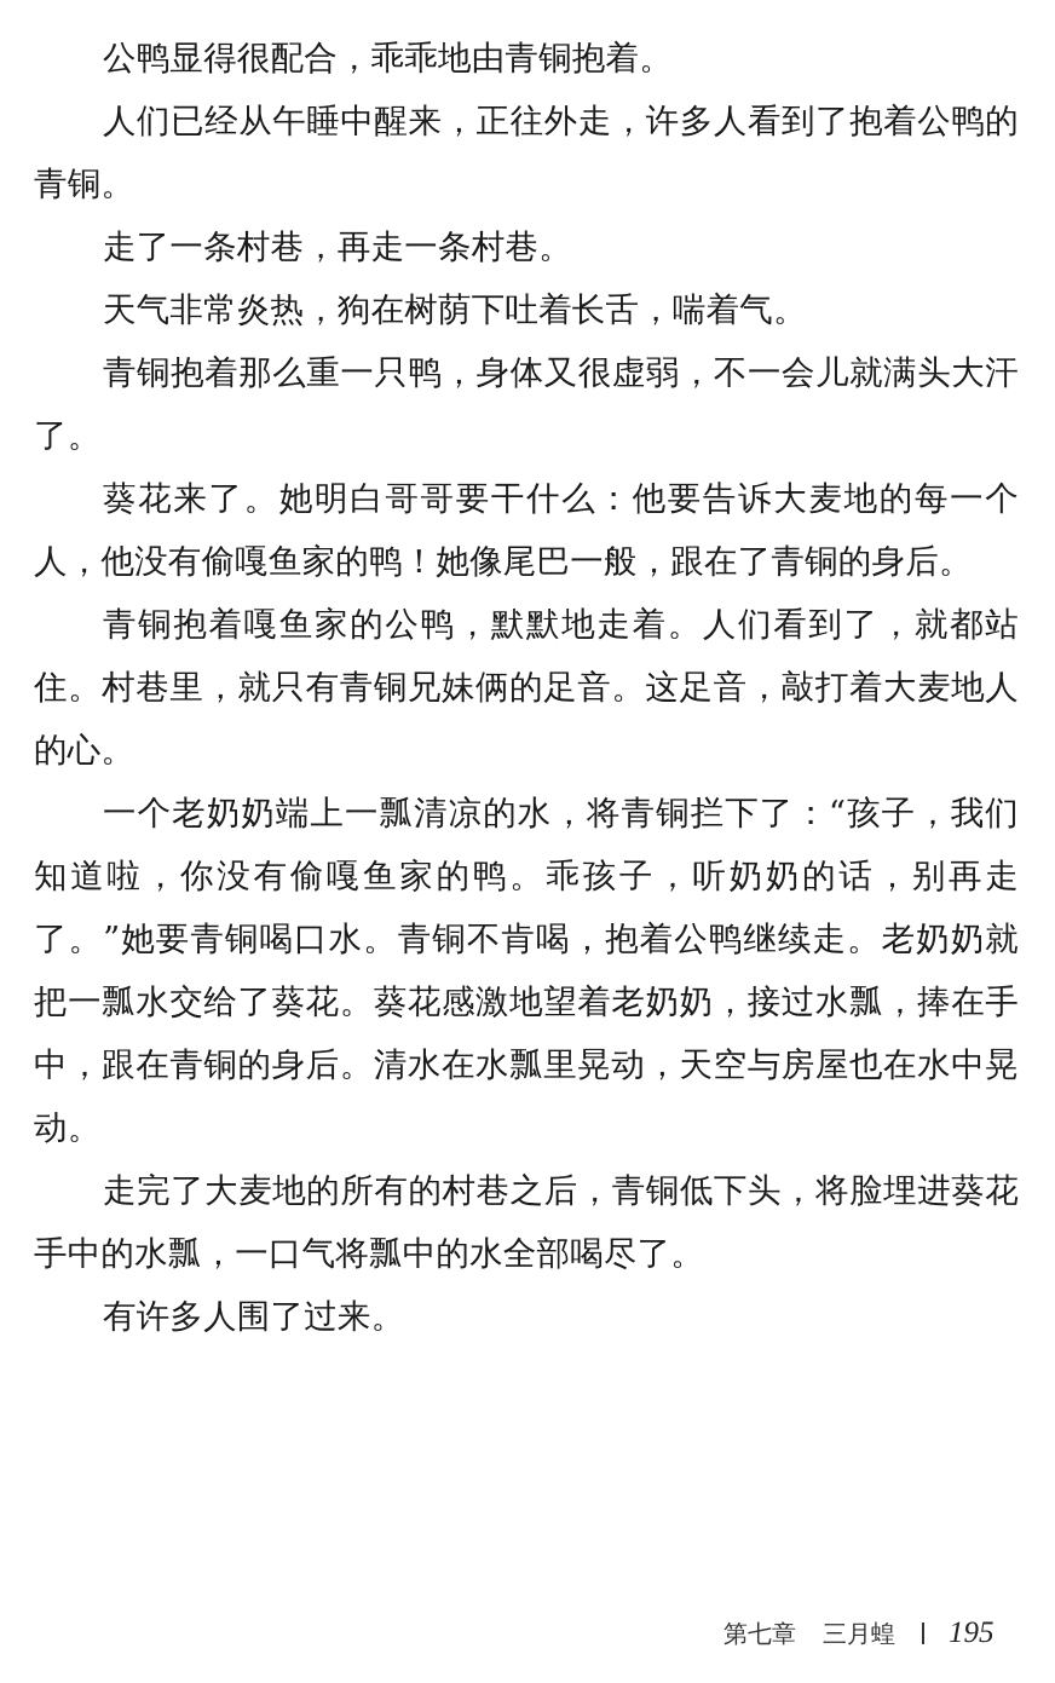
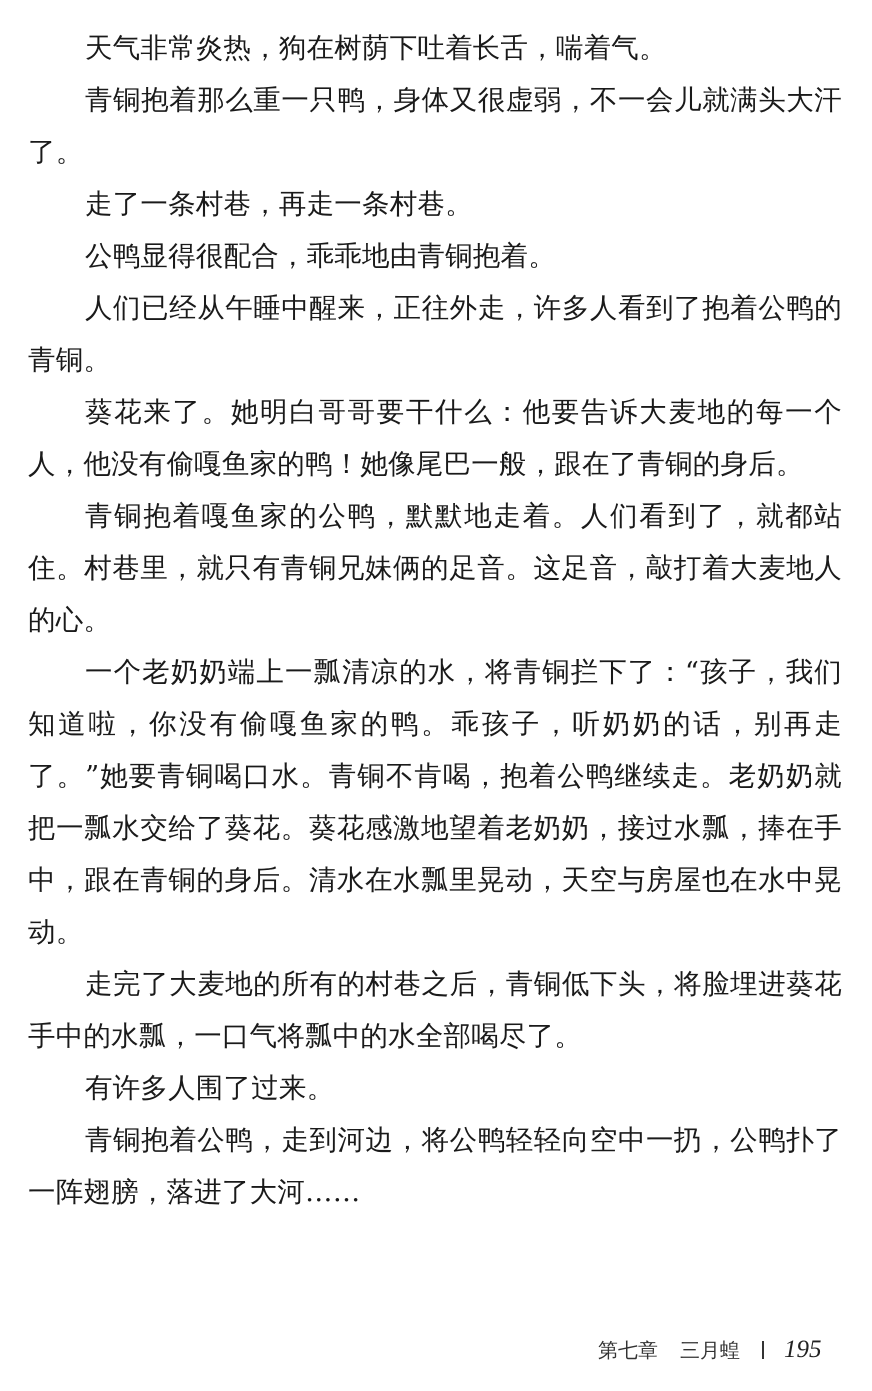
- 公鸭显得很配合，乖乖地由青铜抱着。
+ 天气非常炎热，狗在树荫下吐着长舌，喘着气。
- 人们已经从午睡中醒来，正往外走，许多人看到了抱着公鸭的青铜。
+ 青铜抱着那么重一只鸭，身体又很虚弱，不一会儿就满头大汗了。
  走了一条村巷，再走一条村巷。
- 天气非常炎热，狗在树荫下吐着长舌，喘着气。
+ 公鸭显得很配合，乖乖地由青铜抱着。
- 青铜抱着那么重一只鸭，身体又很虚弱，不一会儿就满头大汗了。
+ 人们已经从午睡中醒来，正往外走，许多人看到了抱着公鸭的青铜。
  葵花来了。她明白哥哥要干什么：他要告诉大麦地的每一个人，他没有偷嘎鱼家的鸭！她像尾巴一般，跟在了青铜的身后。
  青铜抱着嘎鱼家的公鸭，默默地走着。人们看到了，就都站住。村巷里，就只有青铜兄妹俩的足音。这足音，敲打着大麦地人的心。
  一个老奶奶端上一瓢清凉的水，将青铜拦下了：“孩子，我们知道啦，你没有偷嘎鱼家的鸭。乖孩子，听奶奶的话，别再走了。”她要青铜喝口水。青铜不肯喝，抱着公鸭继续走。老奶奶就把一瓢水交给了葵花。葵花感激地望着老奶奶，接过水瓢，捧在手中，跟在青铜的身后。清水在水瓢里晃动，天空与房屋也在水中晃动。
  走完了大麦地的所有的村巷之后，青铜低下头，将脸埋进葵花手中的水瓢，一口气将瓢中的水全部喝尽了。
  有许多人围了过来。
+ 青铜抱着公鸭，走到河边，将公鸭轻轻向空中一扔，公鸭扑了一阵翅膀，落进了大河……
  第七章
  三月蝗
  195
